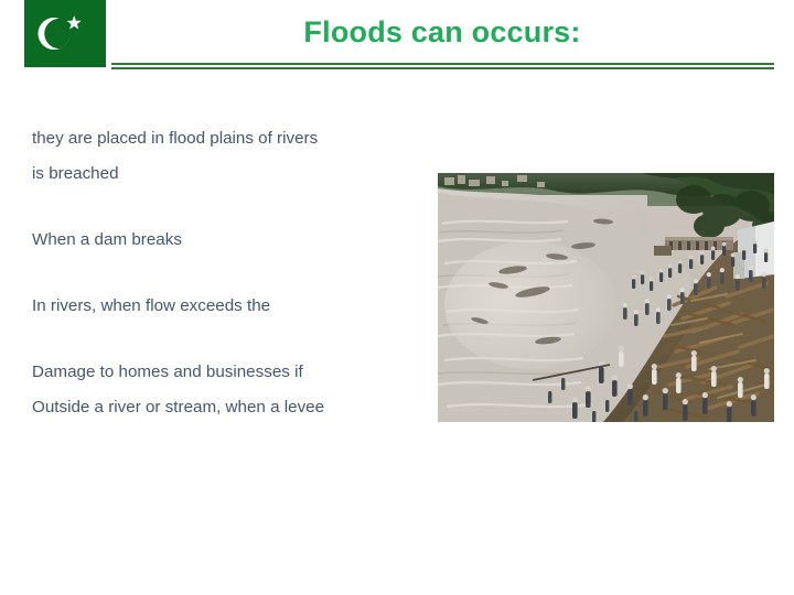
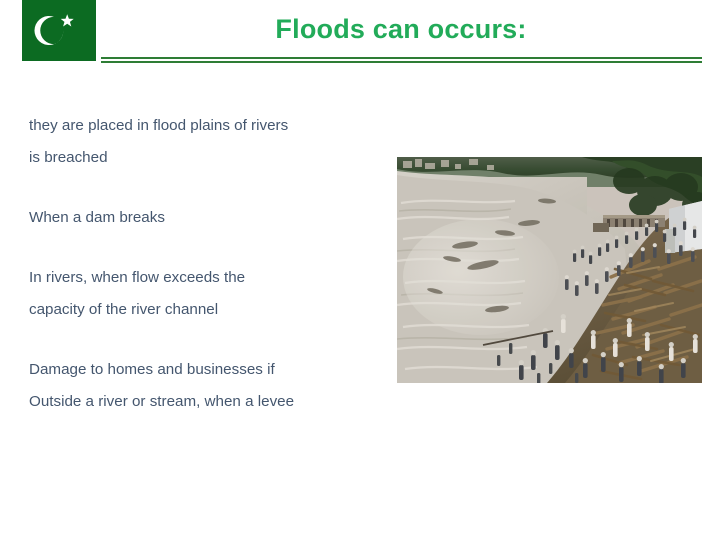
  Floods can occurs:
  they are placed in flood plains of rivers
  is breached
  When a dam breaks
  In rivers, when flow exceeds the
+ capacity of the river channel
  Damage to homes and businesses if
  Outside a river or stream, when a levee
